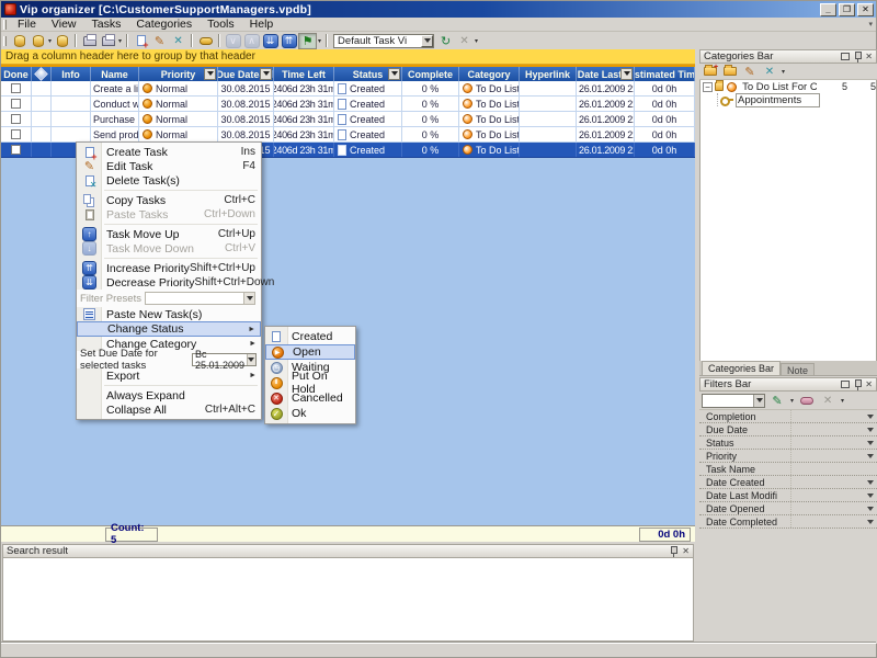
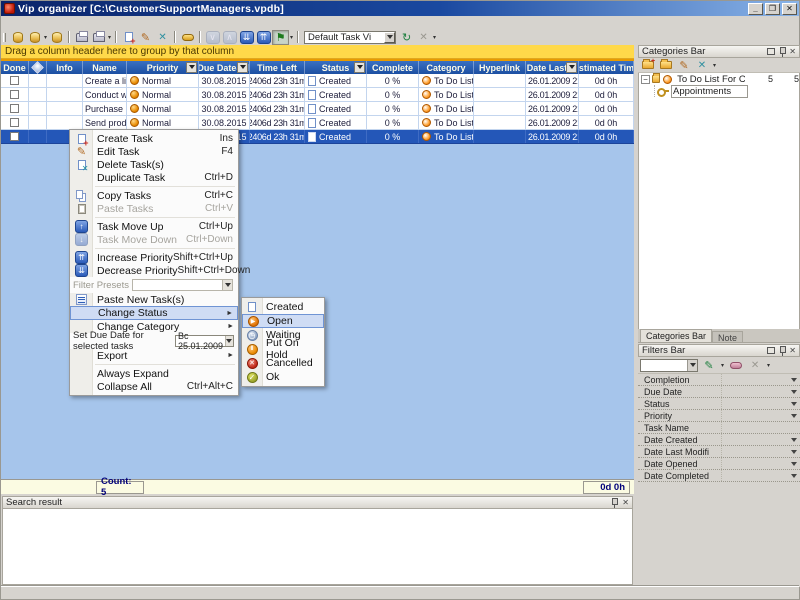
  Vip organizer [C:\CustomerSupportManagers.vpdb]
  _
  ❐
  ✕
- File
- View
- Tasks
- Categories
- Tools
- Help
  +
  ✎
  ✕
  ∨
  ∧
  ⇊
  ⇈
  ⚑
  Default Task Vi
  ↻
  ✕
- Drag a column header here to group by that header
+ Drag a column header here to group by that column
  Done
  Info
  Name
  Priority
  Due Date
  Time Left
  Status
  Complete
  Category
  Hyperlink
  Date Las
  stimated Tim
  Normal
  30.08.2015
  2406d 23h 31m
  Created
  0 %
  To Do List
  26.01.2009 2
  0d 0h
  Normal
  30.08.2015
  2406d 23h 31m
  Created
  0 %
  To Do List
  26.01.2009 2
  0d 0h
  Purchase
  Normal
  30.08.2015
  2406d 23h 31m
  Created
  0 %
  To Do List
  26.01.2009 2
  0d 0h
  Send prod
  Normal
  30.08.2015
  2406d 23h 31m
  Created
  0 %
  To Do List
  26.01.2009 2
  0d 0h
  2406d 23h 31m
  Created
  0 %
  To Do List
  26.01.2009 2
  0d 0h
  Count: 5
  0d 0h
  Search result
  ✕
  Categories Bar
  ✕
  ✎
  ✕
  −
  5
  5
  Appointments
  Categories Bar
  Note
  Filters Bar
  ✕
  ✎
  ✕
  Completion
  Due Date
  Status
  Priority
  Task Name
  Date Created
  Date Last Modifi
  Date Opened
  Date Completed
  +
  Create Task
  Ins
  ✎
  Edit Task
  F4
  ✕
  Delete Task(s)
+ Duplicate Task
+ Ctrl+D
  Copy Tasks
  Ctrl+C
  Paste Tasks
- Ctrl+Down
+ Ctrl+V
  ↑
  Task Move Up
  Ctrl+Up
  ↓
  Task Move Down
- Ctrl+V
+ Ctrl+Down
  ⇈
  Increase Priority
  Shift+Ctrl+Up
  ⇊
  Decrease Priority
  Shift+Ctrl+Down
  Filter Presets
  Paste New Task(s)
  Change Status
  Change Category
  Set Due Date for selected tasks
  Bc 25.01.2009
  Export
  Always Expand
  Collapse All
  Ctrl+Alt+C
  Created
  Open
  ◷
  Waiting
  Put On Hold
  Cancelled
  ✓
  Ok
